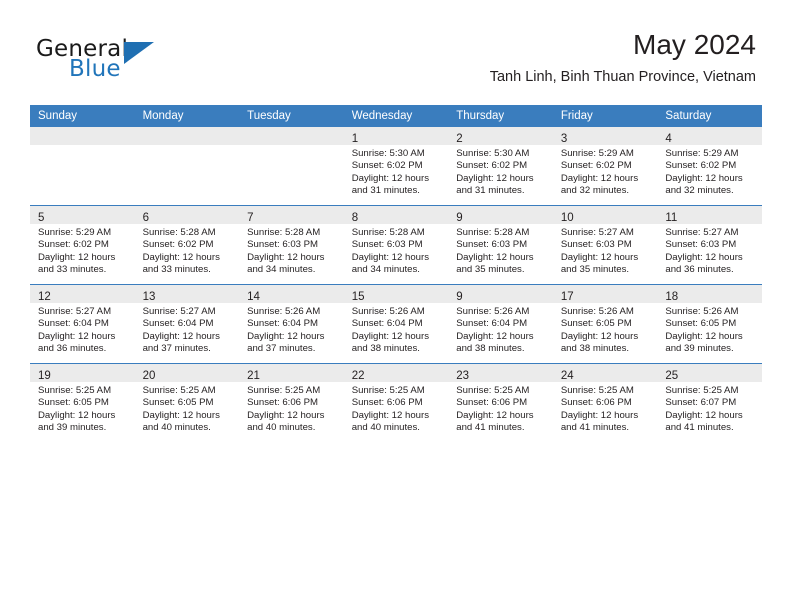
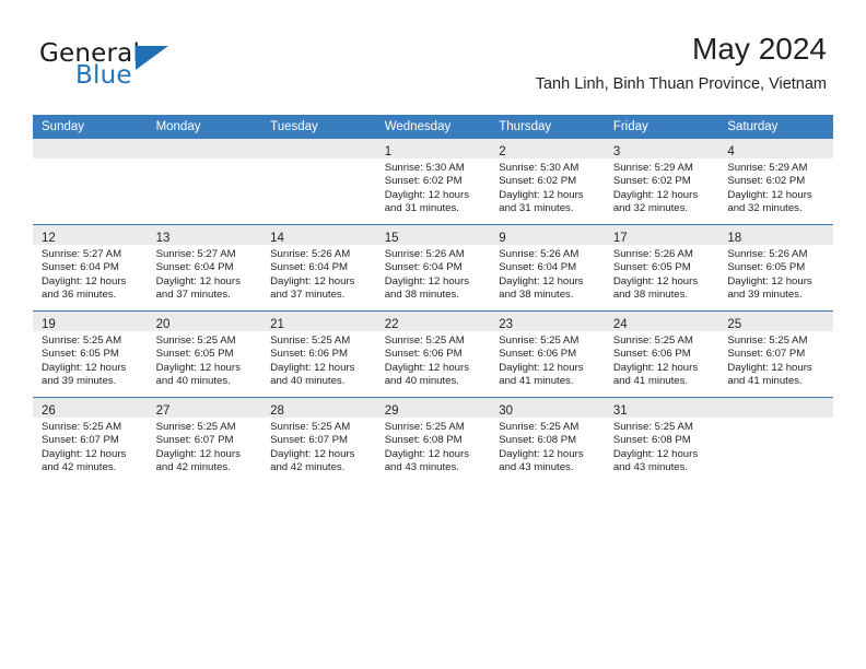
  General
  Blue
  May 2024
  Tanh Linh, Binh Thuan Province, Vietnam
  Sunday	Monday	Tuesday	Wednesday	Thursday	Friday	Saturday
  			1Sunrise: 5:30 AMSunset: 6:02 PMDaylight: 12 hoursand 31 minutes.	2Sunrise: 5:30 AMSunset: 6:02 PMDaylight: 12 hoursand 31 minutes.	3Sunrise: 5:29 AMSunset: 6:02 PMDaylight: 12 hoursand 32 minutes.	4Sunrise: 5:29 AMSunset: 6:02 PMDaylight: 12 hoursand 32 minutes.
- 5Sunrise: 5:29 AMSunset: 6:02 PMDaylight: 12 hoursand 33 minutes.	6Sunrise: 5:28 AMSunset: 6:02 PMDaylight: 12 hoursand 33 minutes.	7Sunrise: 5:28 AMSunset: 6:03 PMDaylight: 12 hoursand 34 minutes.	8Sunrise: 5:28 AMSunset: 6:03 PMDaylight: 12 hoursand 34 minutes.	9Sunrise: 5:28 AMSunset: 6:03 PMDaylight: 12 hoursand 35 minutes.	10Sunrise: 5:27 AMSunset: 6:03 PMDaylight: 12 hoursand 35 minutes.	11Sunrise: 5:27 AMSunset: 6:03 PMDaylight: 12 hoursand 36 minutes.
  12Sunrise: 5:27 AMSunset: 6:04 PMDaylight: 12 hoursand 36 minutes.	13Sunrise: 5:27 AMSunset: 6:04 PMDaylight: 12 hoursand 37 minutes.	14Sunrise: 5:26 AMSunset: 6:04 PMDaylight: 12 hoursand 37 minutes.	15Sunrise: 5:26 AMSunset: 6:04 PMDaylight: 12 hoursand 38 minutes.	9Sunrise: 5:26 AMSunset: 6:04 PMDaylight: 12 hoursand 38 minutes.	17Sunrise: 5:26 AMSunset: 6:05 PMDaylight: 12 hoursand 38 minutes.	18Sunrise: 5:26 AMSunset: 6:05 PMDaylight: 12 hoursand 39 minutes.
  19Sunrise: 5:25 AMSunset: 6:05 PMDaylight: 12 hoursand 39 minutes.	20Sunrise: 5:25 AMSunset: 6:05 PMDaylight: 12 hoursand 40 minutes.	21Sunrise: 5:25 AMSunset: 6:06 PMDaylight: 12 hoursand 40 minutes.	22Sunrise: 5:25 AMSunset: 6:06 PMDaylight: 12 hoursand 40 minutes.	23Sunrise: 5:25 AMSunset: 6:06 PMDaylight: 12 hoursand 41 minutes.	24Sunrise: 5:25 AMSunset: 6:06 PMDaylight: 12 hoursand 41 minutes.	25Sunrise: 5:25 AMSunset: 6:07 PMDaylight: 12 hoursand 41 minutes.
+ 26Sunrise: 5:25 AMSunset: 6:07 PMDaylight: 12 hoursand 42 minutes.	27Sunrise: 5:25 AMSunset: 6:07 PMDaylight: 12 hoursand 42 minutes.	28Sunrise: 5:25 AMSunset: 6:07 PMDaylight: 12 hoursand 42 minutes.	29Sunrise: 5:25 AMSunset: 6:08 PMDaylight: 12 hoursand 43 minutes.	30Sunrise: 5:25 AMSunset: 6:08 PMDaylight: 12 hoursand 43 minutes.	31Sunrise: 5:25 AMSunset: 6:08 PMDaylight: 12 hoursand 43 minutes.
